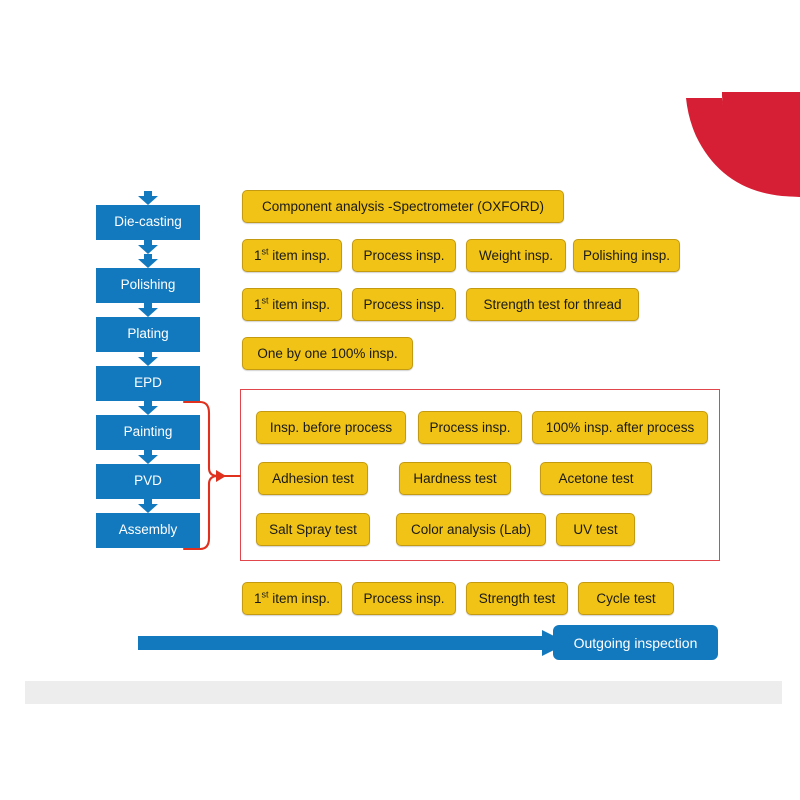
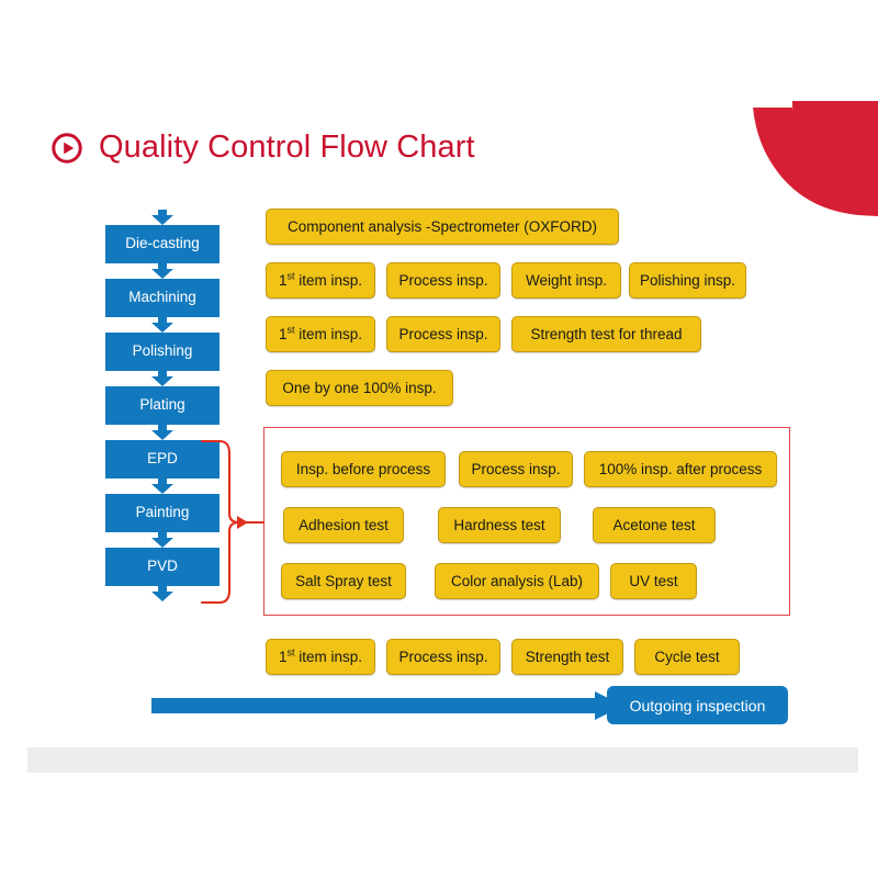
+ Quality Control Flow Chart
  Die-casting
+ Machining
  Polishing
  Plating
  EPD
  Painting
  PVD
- Assembly
  Component analysis -Spectrometer (OXFORD)
  1st item insp.
  Process insp.
  Weight insp.
  Polishing insp.
  1st item insp.
  Process insp.
  Strength test for thread
  One by one 100% insp.
  1st item insp.
  Process insp.
  Strength test
  Cycle test
  Insp. before process
  Process insp.
  100% insp. after process
  Adhesion test
  Hardness test
  Acetone test
  Salt Spray test
  Color analysis (Lab)
  UV test
  Outgoing inspection
